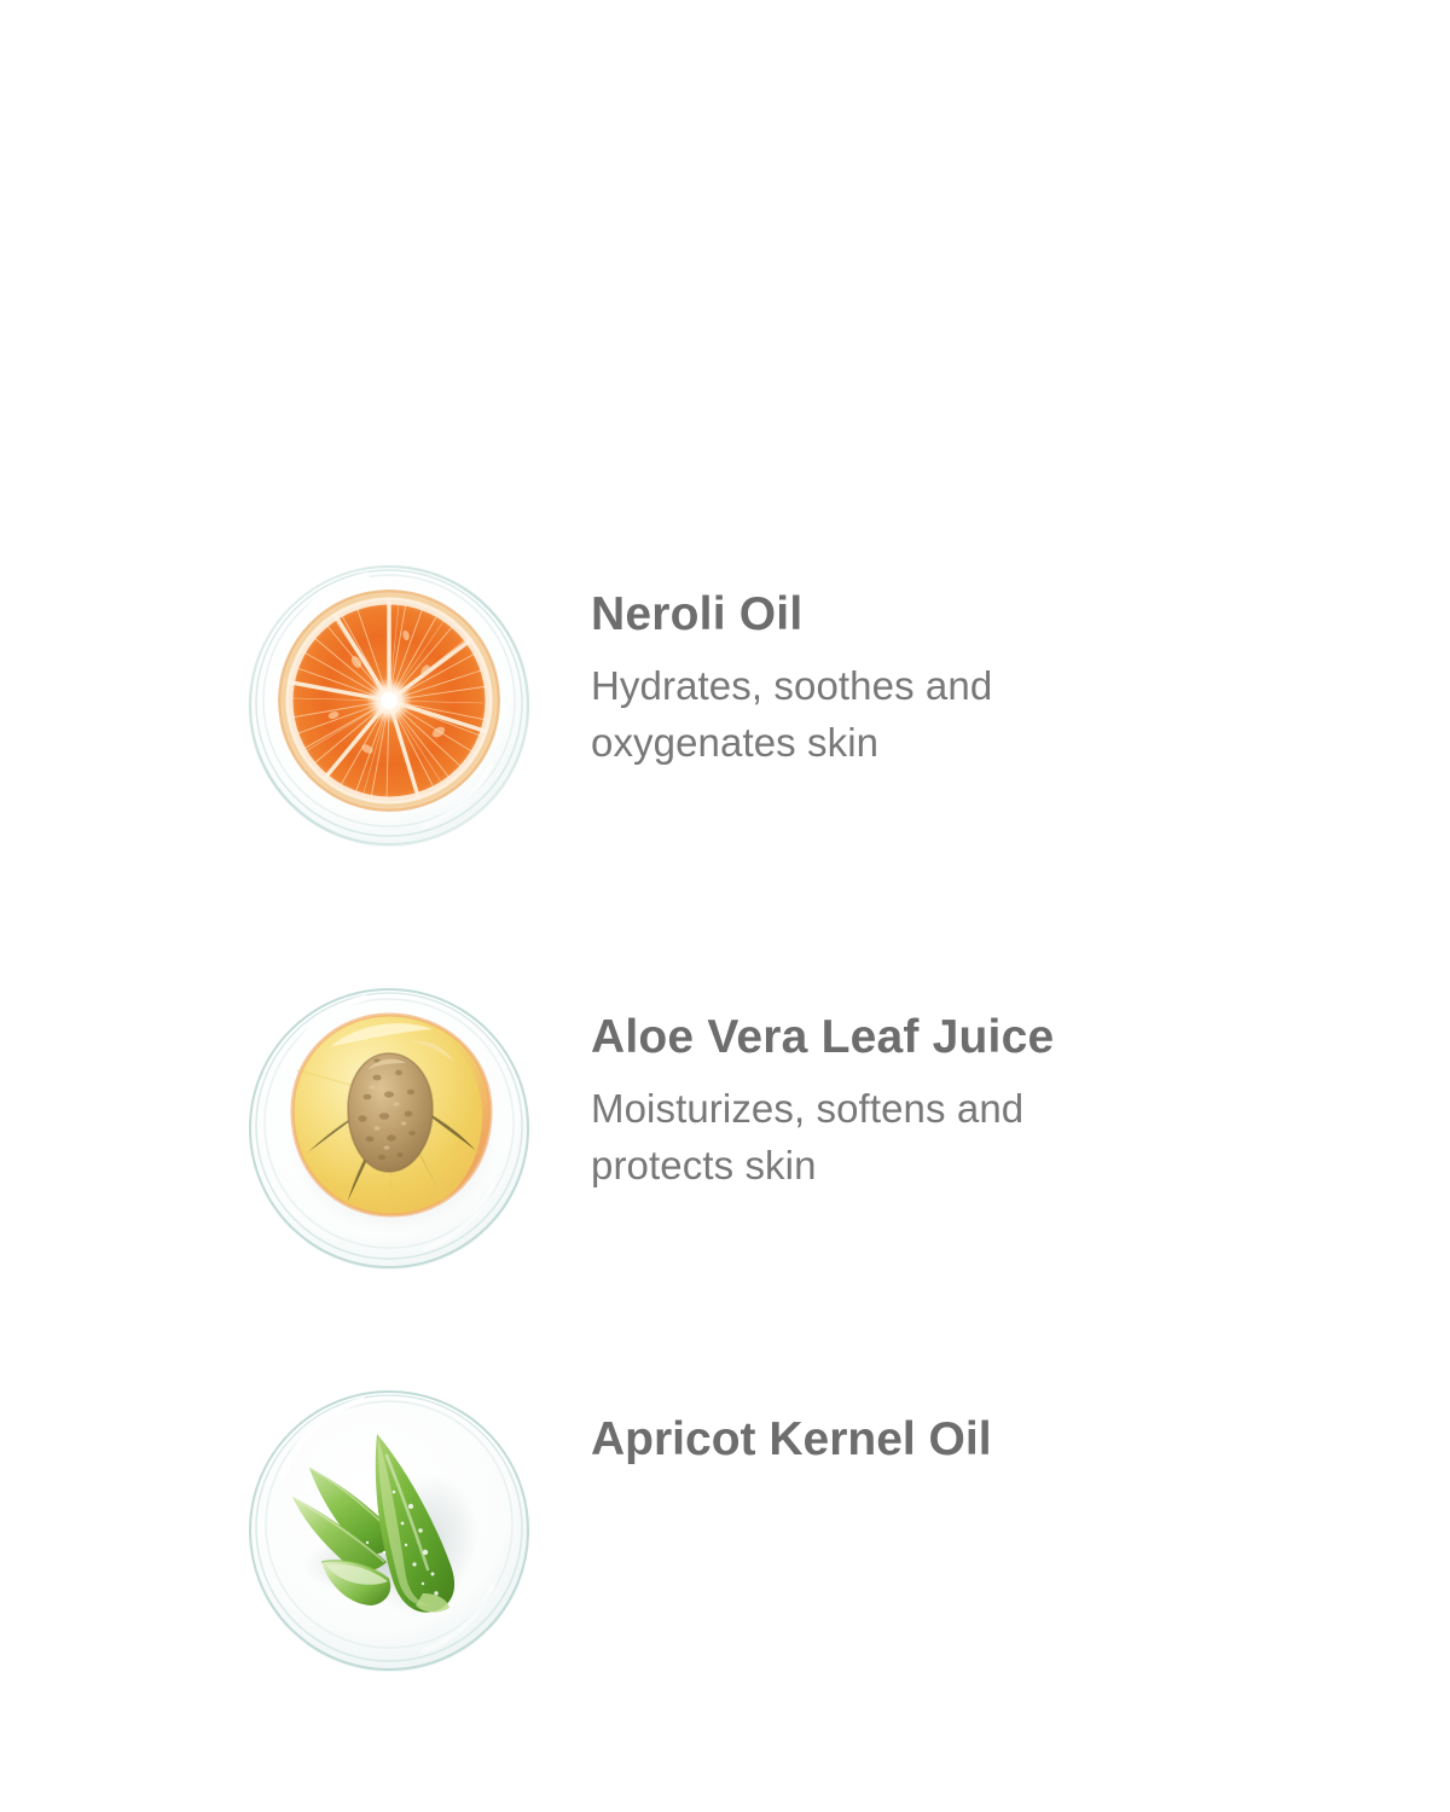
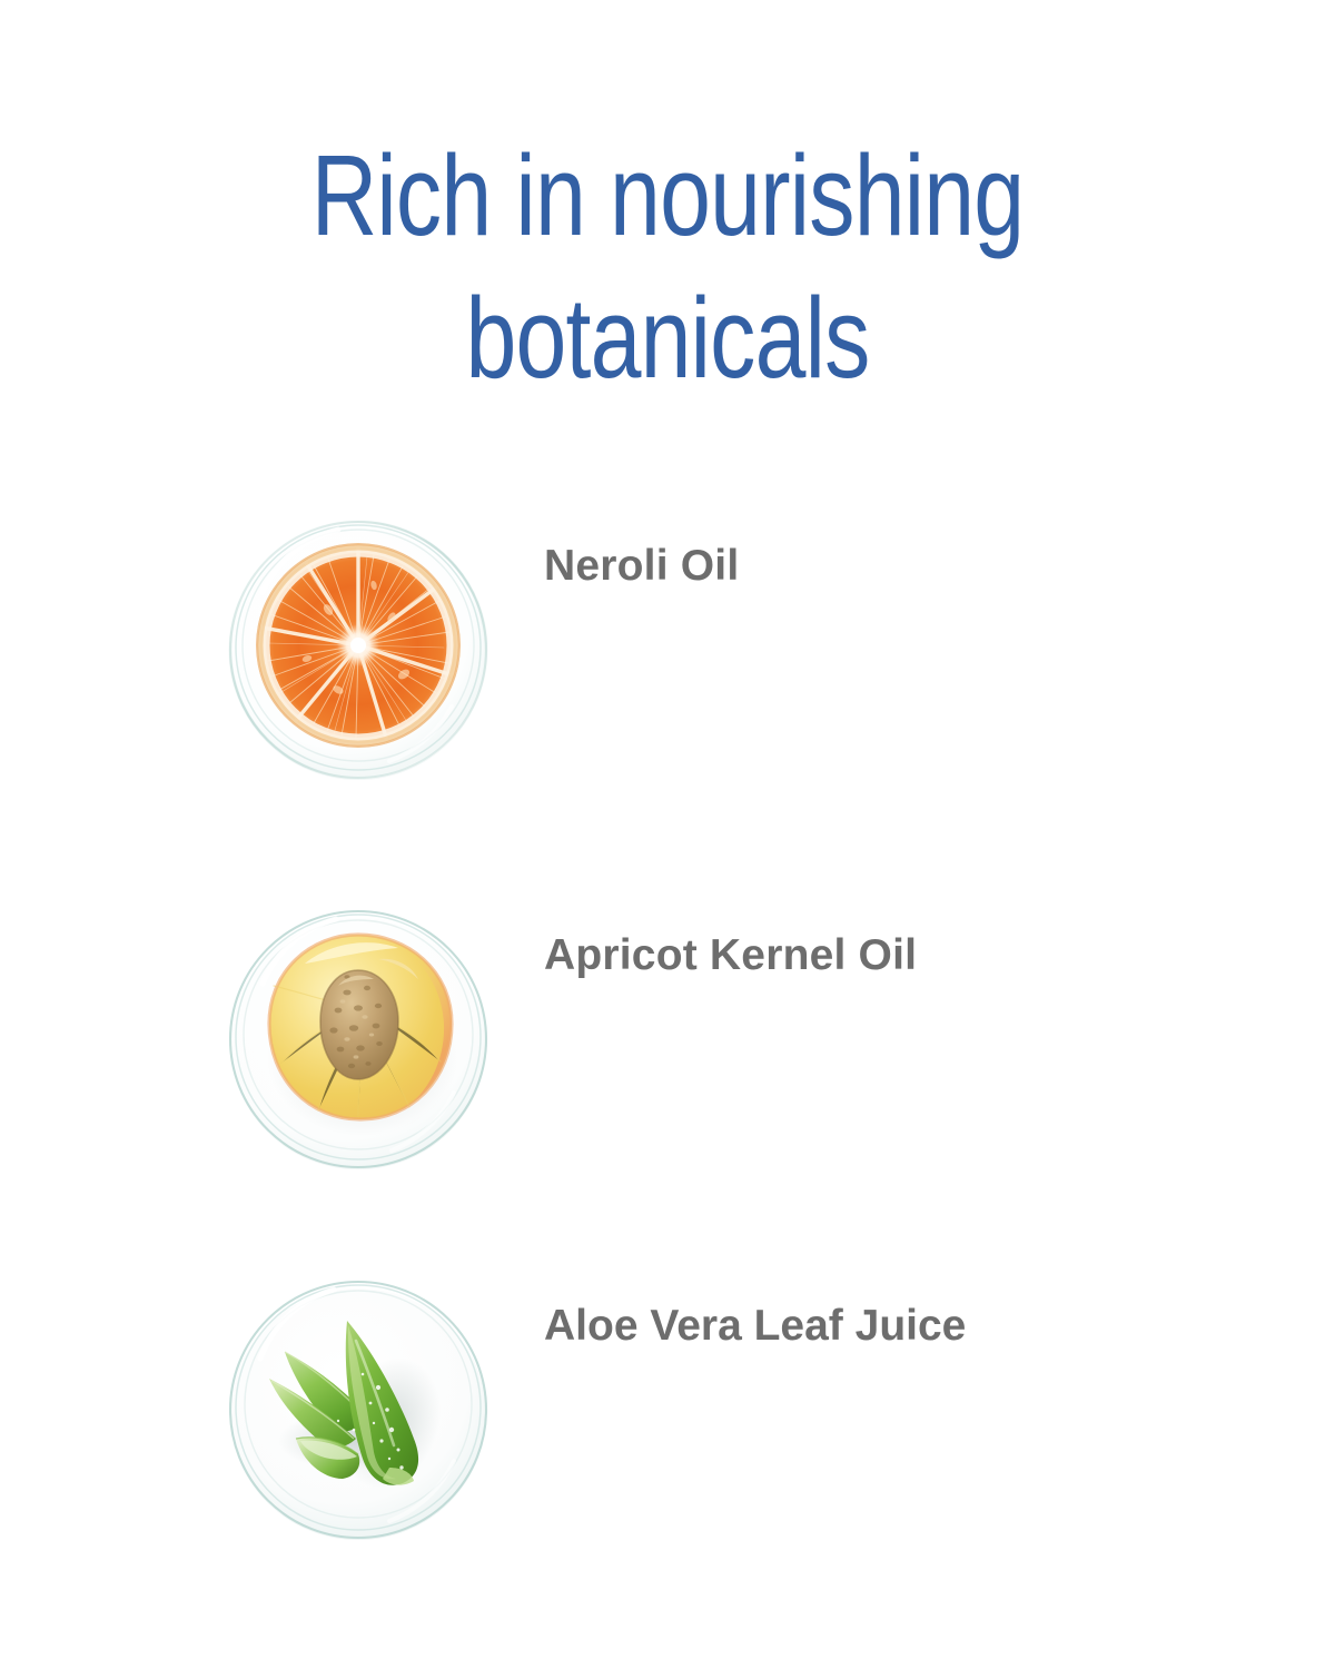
+ Rich in nourishing
+ botanicals
  Neroli Oil
- Hydrates, soothes and oxygenates skin
- Aloe Vera Leaf Juice
+ Apricot Kernel Oil
- Moisturizes, softens and protects skin
- Apricot Kernel Oil
+ Aloe Vera Leaf Juice
